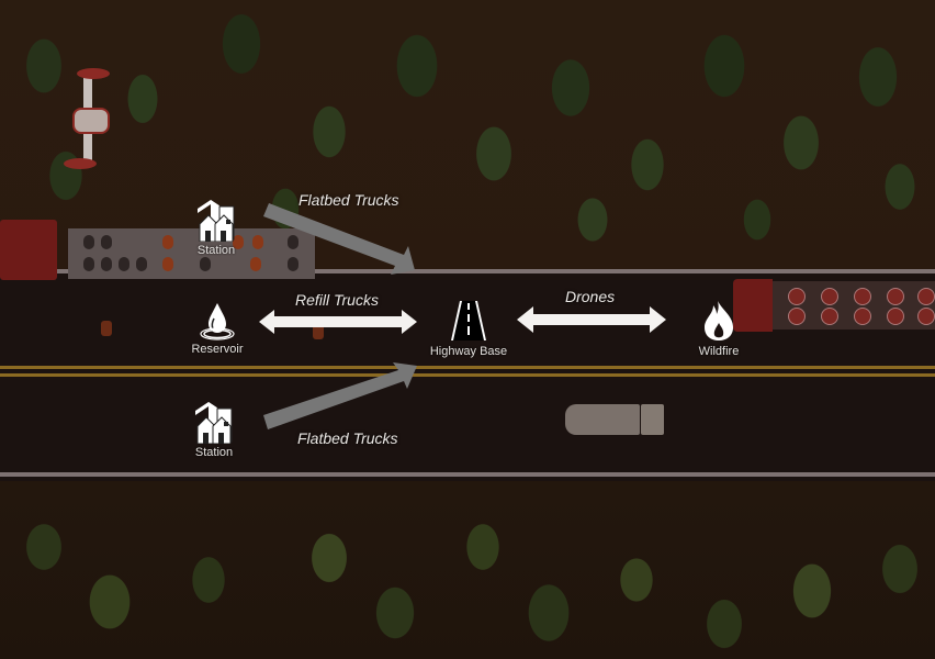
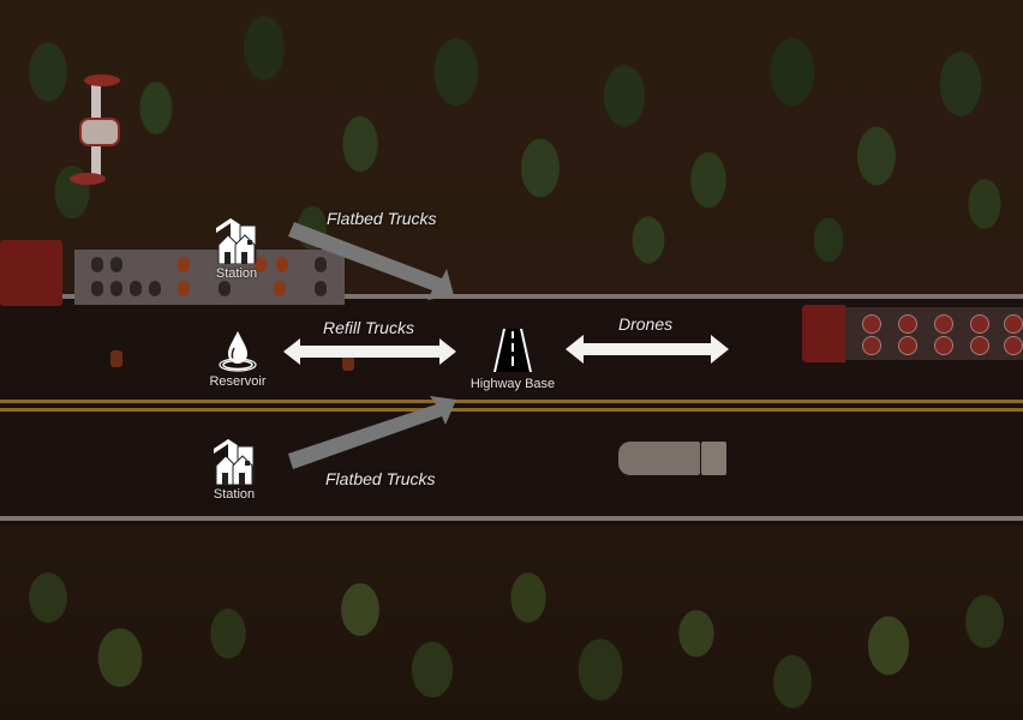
  Flatbed Trucks
  Refill Trucks
  Drones
  Flatbed Trucks
  Station
  Station
  Reservoir
  Highway Base
- Wildfire
